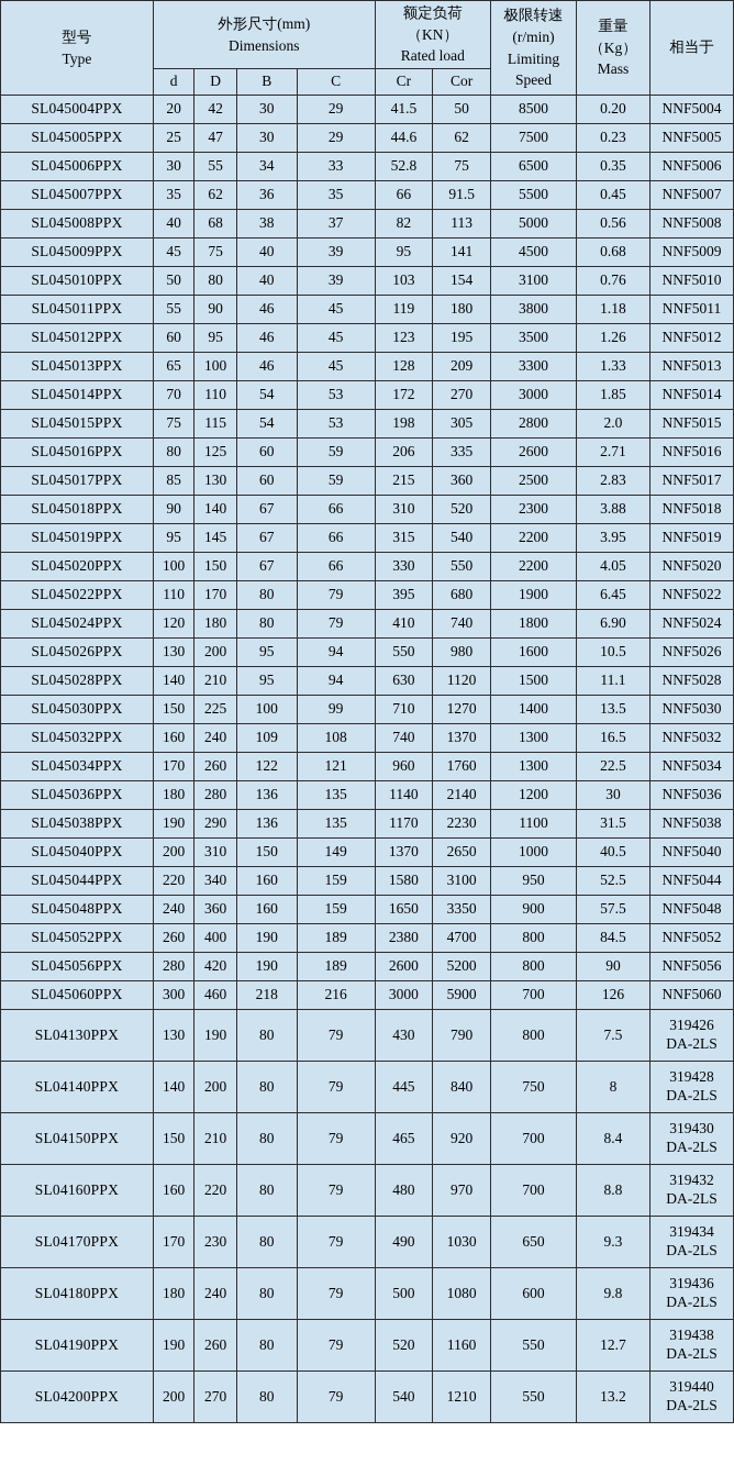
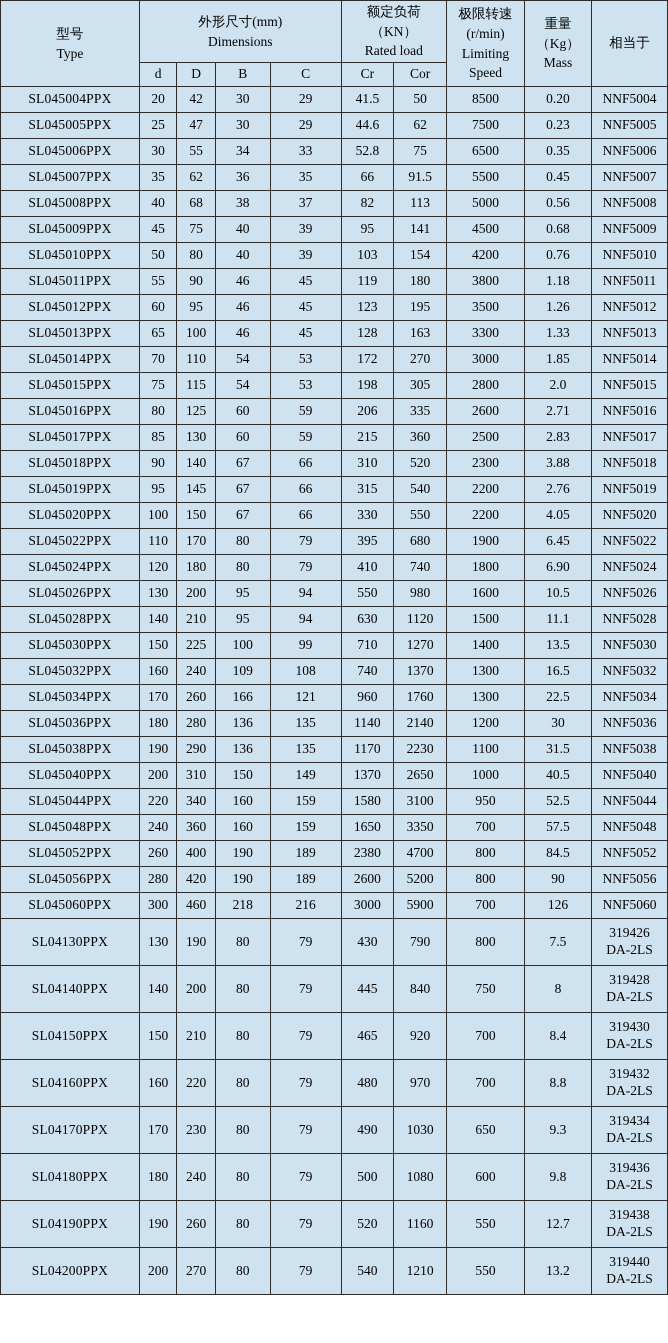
  型号 Type	外形尺寸(mm) Dimensions	额定负荷 （KN） Rated load	极限转速 (r/min) Limiting Speed	重量 （Kg） Mass	相当于
  d	D	B	C	Cr	Cor
  SL045004PPX	20	42	30	29	41.5	50	8500	0.20	NNF5004
  SL045005PPX	25	47	30	29	44.6	62	7500	0.23	NNF5005
  SL045006PPX	30	55	34	33	52.8	75	6500	0.35	NNF5006
  SL045007PPX	35	62	36	35	66	91.5	5500	0.45	NNF5007
  SL045008PPX	40	68	38	37	82	113	5000	0.56	NNF5008
  SL045009PPX	45	75	40	39	95	141	4500	0.68	NNF5009
- SL045010PPX	50	80	40	39	103	154	3100	0.76	NNF5010
+ SL045010PPX	50	80	40	39	103	154	4200	0.76	NNF5010
  SL045011PPX	55	90	46	45	119	180	3800	1.18	NNF5011
  SL045012PPX	60	95	46	45	123	195	3500	1.26	NNF5012
- SL045013PPX	65	100	46	45	128	209	3300	1.33	NNF5013
+ SL045013PPX	65	100	46	45	128	163	3300	1.33	NNF5013
  SL045014PPX	70	110	54	53	172	270	3000	1.85	NNF5014
  SL045015PPX	75	115	54	53	198	305	2800	2.0	NNF5015
  SL045016PPX	80	125	60	59	206	335	2600	2.71	NNF5016
  SL045017PPX	85	130	60	59	215	360	2500	2.83	NNF5017
  SL045018PPX	90	140	67	66	310	520	2300	3.88	NNF5018
- SL045019PPX	95	145	67	66	315	540	2200	3.95	NNF5019
+ SL045019PPX	95	145	67	66	315	540	2200	2.76	NNF5019
  SL045020PPX	100	150	67	66	330	550	2200	4.05	NNF5020
  SL045022PPX	110	170	80	79	395	680	1900	6.45	NNF5022
  SL045024PPX	120	180	80	79	410	740	1800	6.90	NNF5024
  SL045026PPX	130	200	95	94	550	980	1600	10.5	NNF5026
  SL045028PPX	140	210	95	94	630	1120	1500	11.1	NNF5028
  SL045030PPX	150	225	100	99	710	1270	1400	13.5	NNF5030
  SL045032PPX	160	240	109	108	740	1370	1300	16.5	NNF5032
- SL045034PPX	170	260	122	121	960	1760	1300	22.5	NNF5034
+ SL045034PPX	170	260	166	121	960	1760	1300	22.5	NNF5034
  SL045036PPX	180	280	136	135	1140	2140	1200	30	NNF5036
  SL045038PPX	190	290	136	135	1170	2230	1100	31.5	NNF5038
  SL045040PPX	200	310	150	149	1370	2650	1000	40.5	NNF5040
  SL045044PPX	220	340	160	159	1580	3100	950	52.5	NNF5044
- SL045048PPX	240	360	160	159	1650	3350	900	57.5	NNF5048
+ SL045048PPX	240	360	160	159	1650	3350	700	57.5	NNF5048
  SL045052PPX	260	400	190	189	2380	4700	800	84.5	NNF5052
  SL045056PPX	280	420	190	189	2600	5200	800	90	NNF5056
  SL045060PPX	300	460	218	216	3000	5900	700	126	NNF5060
  SL04130PPX	130	190	80	79	430	790	800	7.5	319426DA-2LS
  SL04140PPX	140	200	80	79	445	840	750	8	319428DA-2LS
  SL04150PPX	150	210	80	79	465	920	700	8.4	319430DA-2LS
  SL04160PPX	160	220	80	79	480	970	700	8.8	319432DA-2LS
  SL04170PPX	170	230	80	79	490	1030	650	9.3	319434DA-2LS
  SL04180PPX	180	240	80	79	500	1080	600	9.8	319436DA-2LS
  SL04190PPX	190	260	80	79	520	1160	550	12.7	319438DA-2LS
  SL04200PPX	200	270	80	79	540	1210	550	13.2	319440DA-2LS
